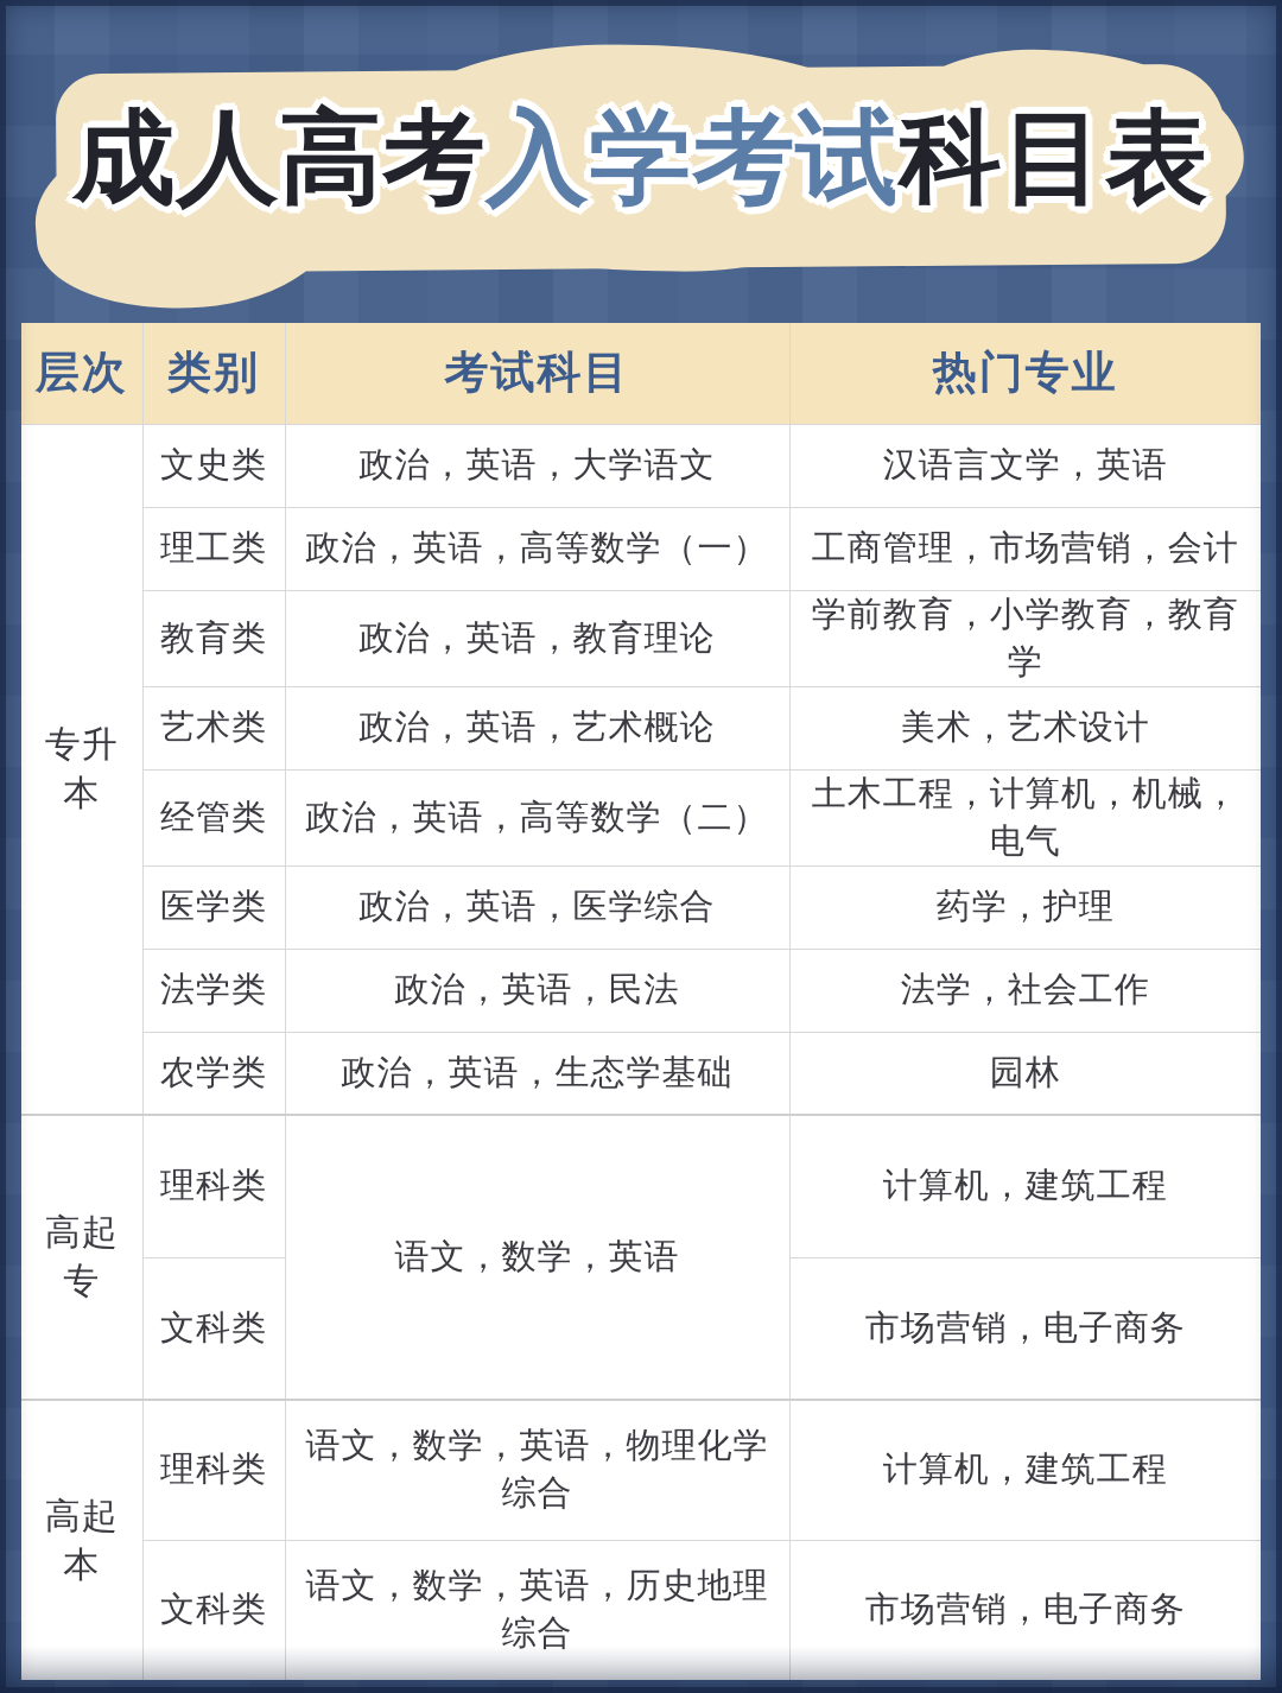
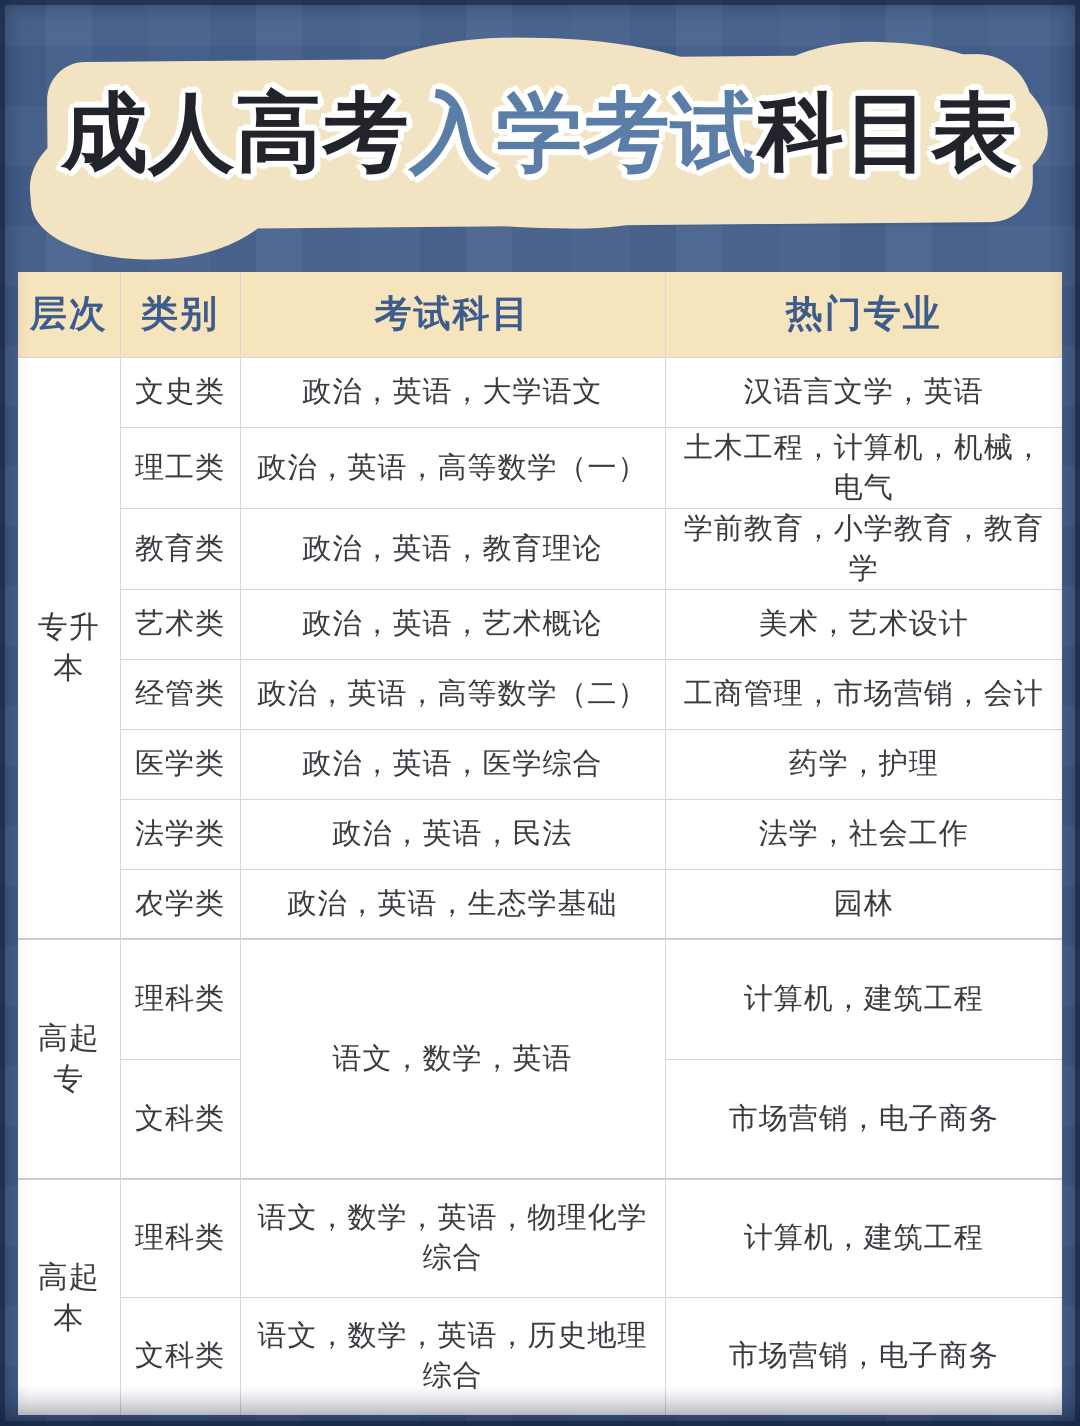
  成人高考入学考试科目表
  层次	类别	考试科目	热门专业
  专升本	文史类	政治，英语，大学语文	汉语言文学，英语
- 理工类	政治，英语，高等数学（一）	工商管理，市场营销，会计
+ 理工类	政治，英语，高等数学（一）	土木工程，计算机，机械，电气
  教育类	政治，英语，教育理论	学前教育，小学教育，教育学
  艺术类	政治，英语，艺术概论	美术，艺术设计
- 经管类	政治，英语，高等数学（二）	土木工程，计算机，机械，电气
+ 经管类	政治，英语，高等数学（二）	工商管理，市场营销，会计
  医学类	政治，英语，医学综合	药学，护理
  法学类	政治，英语，民法	法学，社会工作
  农学类	政治，英语，生态学基础	园林
  高起专	理科类	语文，数学，英语	计算机，建筑工程
  文科类	市场营销，电子商务
  高起本	理科类	语文，数学，英语，物理化学综合	计算机，建筑工程
  文科类	语文，数学，英语，历史地理综合	市场营销，电子商务
